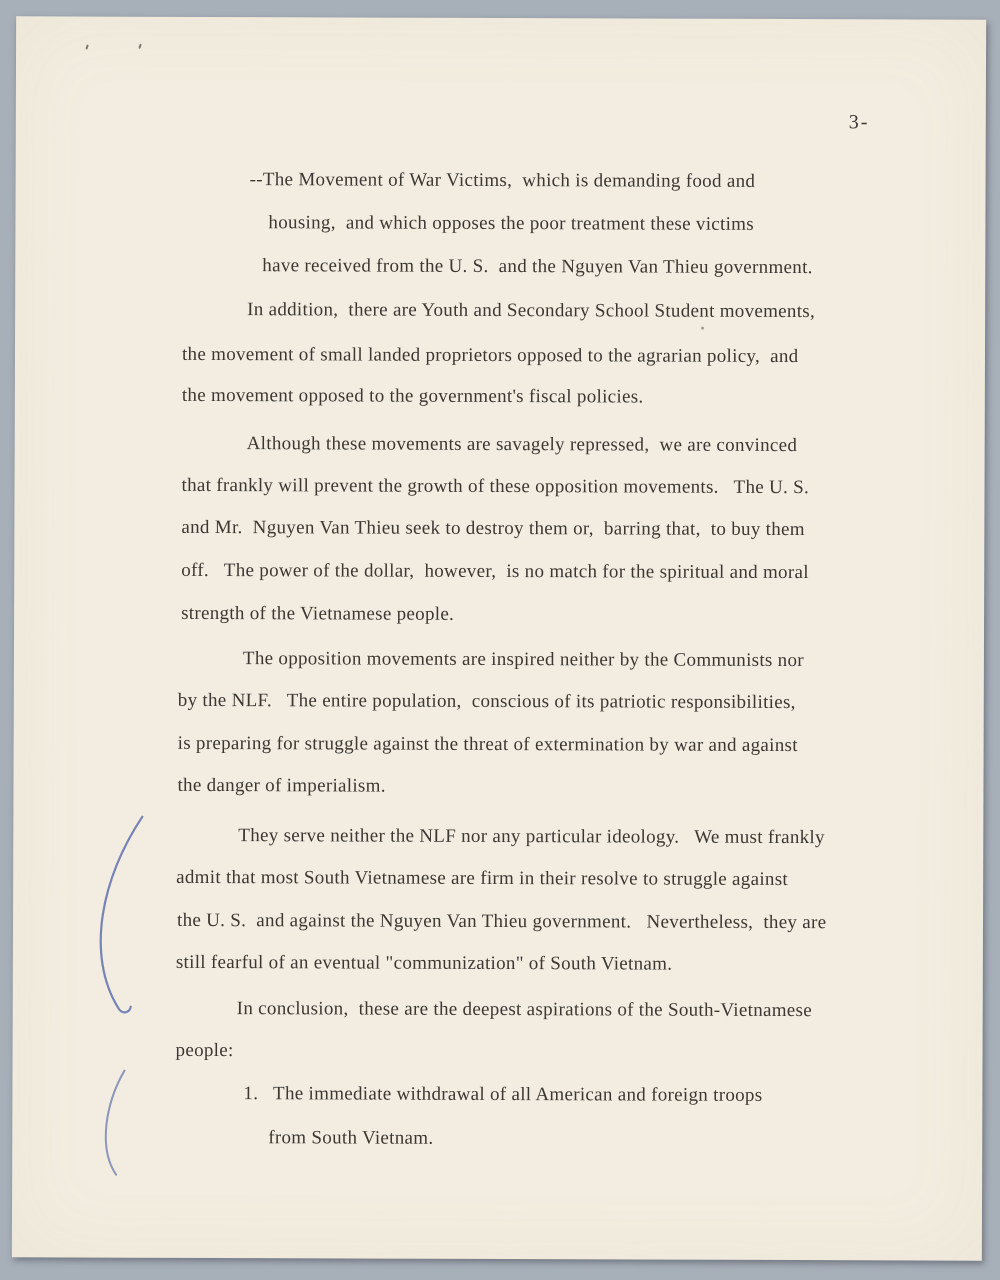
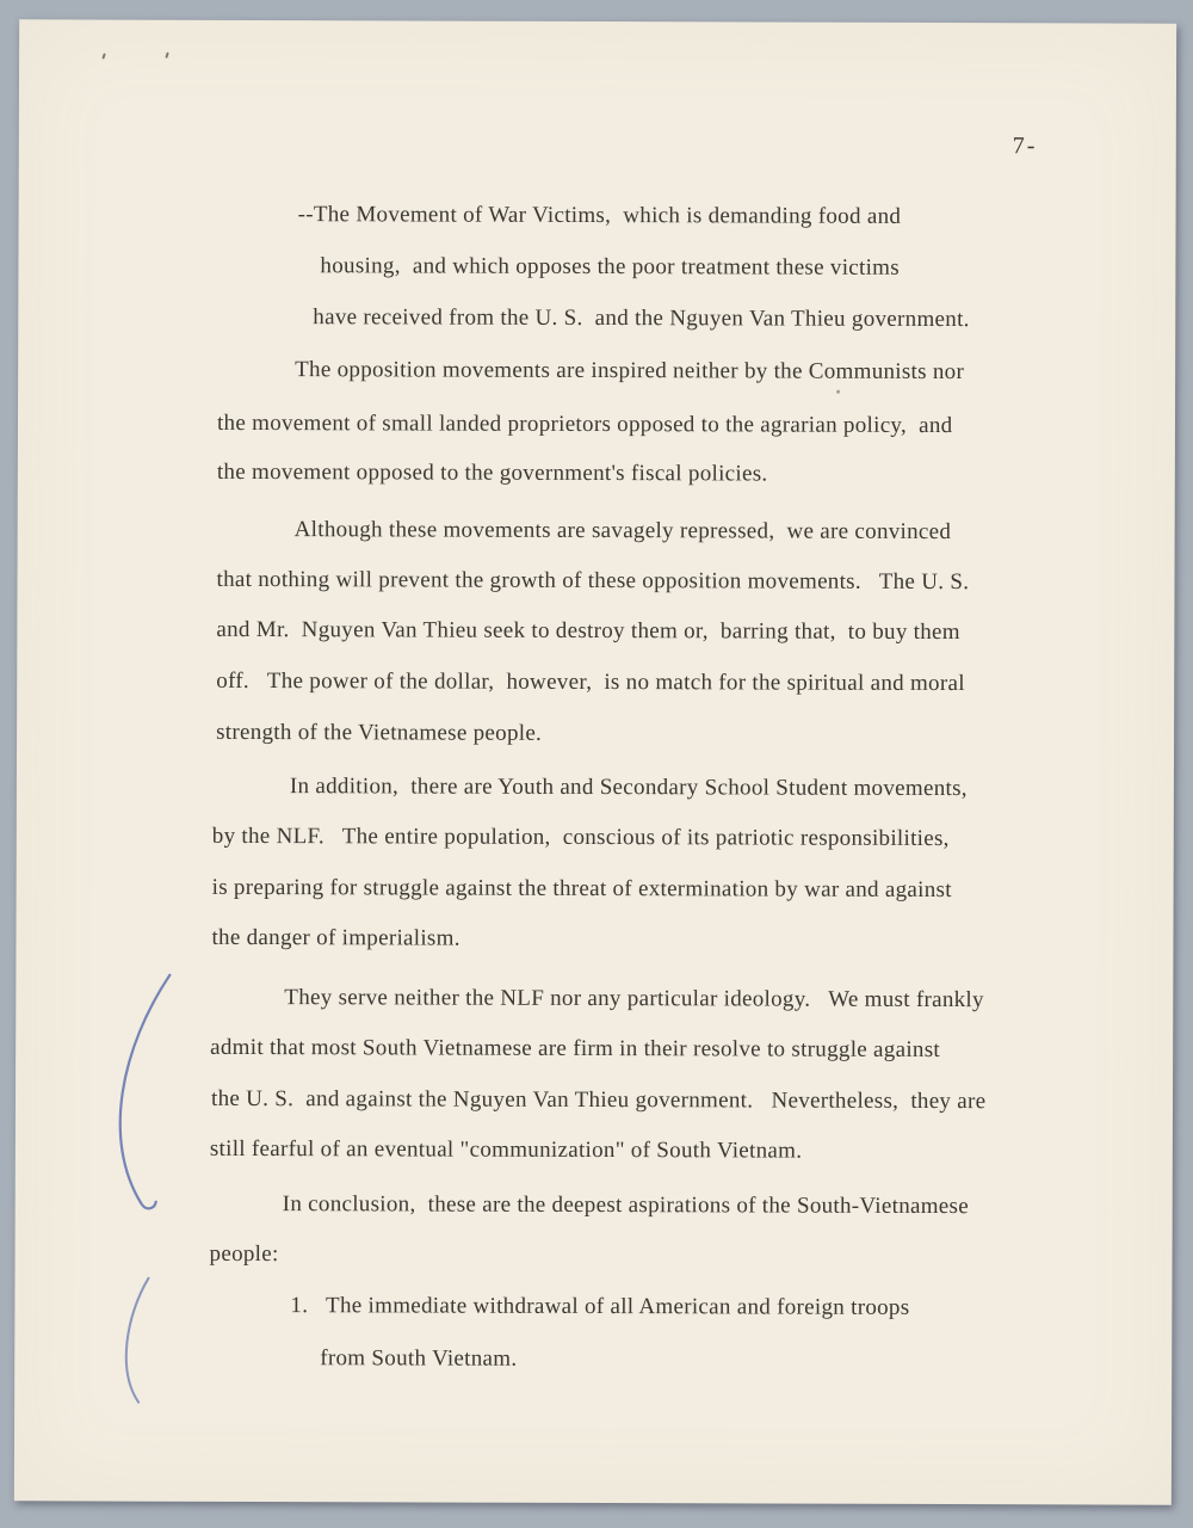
- 3-
+ 7-
  --The Movement of War Victims, which is demanding food and
  housing, and which opposes the poor treatment these victims
  have received from the U. S. and the Nguyen Van Thieu government.
- In addition, there are Youth and Secondary School Student movements,
+ The opposition movements are inspired neither by the Communists nor
  the movement of small landed proprietors opposed to the agrarian policy, and
  the movement opposed to the government's fiscal policies.
  Although these movements are savagely repressed, we are convinced
- that frankly will prevent the growth of these opposition movements. The U. S.
+ that nothing will prevent the growth of these opposition movements. The U. S.
  and Mr. Nguyen Van Thieu seek to destroy them or, barring that, to buy them
  off. The power of the dollar, however, is no match for the spiritual and moral
  strength of the Vietnamese people.
- The opposition movements are inspired neither by the Communists nor
+ In addition, there are Youth and Secondary School Student movements,
  by the NLF. The entire population, conscious of its patriotic responsibilities,
  is preparing for struggle against the threat of extermination by war and against
  the danger of imperialism.
  They serve neither the NLF nor any particular ideology. We must frankly
  admit that most South Vietnamese are firm in their resolve to struggle against
  the U. S. and against the Nguyen Van Thieu government. Nevertheless, they are
  still fearful of an eventual "communization" of South Vietnam.
  In conclusion, these are the deepest aspirations of the South-Vietnamese
  people:
  1. The immediate withdrawal of all American and foreign troops
  from South Vietnam.
